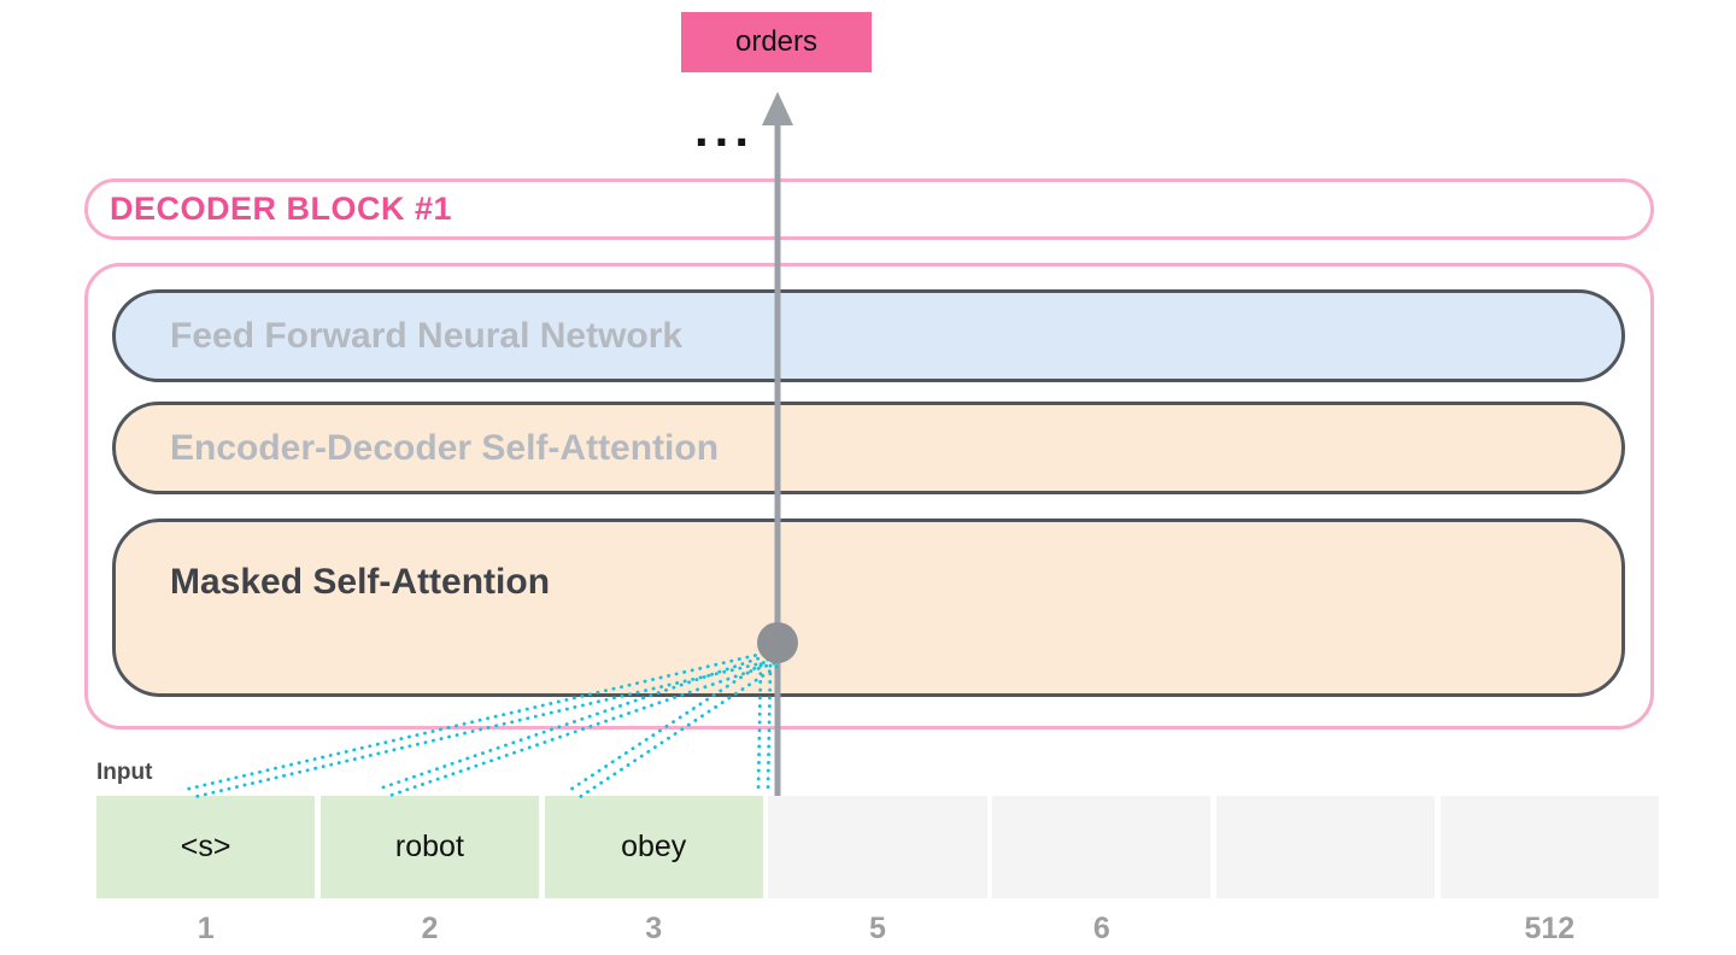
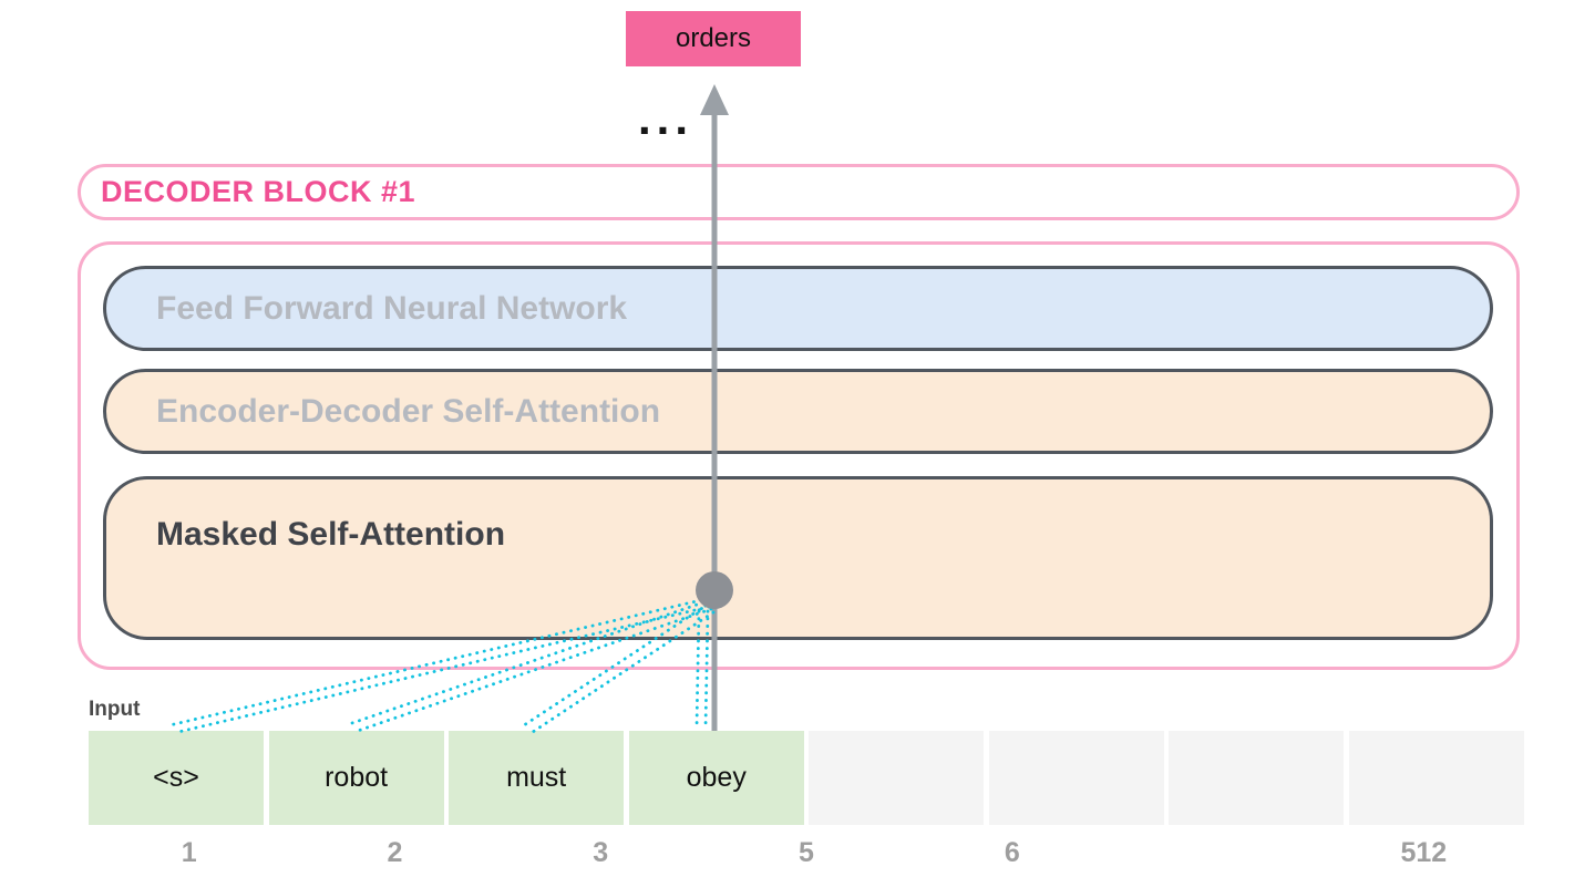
  orders
  ...
  DECODER BLOCK #1
  Feed Forward Neural Network
  Encoder-Decoder Self-Attention
  Masked Self-Attention
  Input
  <s>
  robot
+ must
  obey
  1
  2
  3
  5
  6
  512
